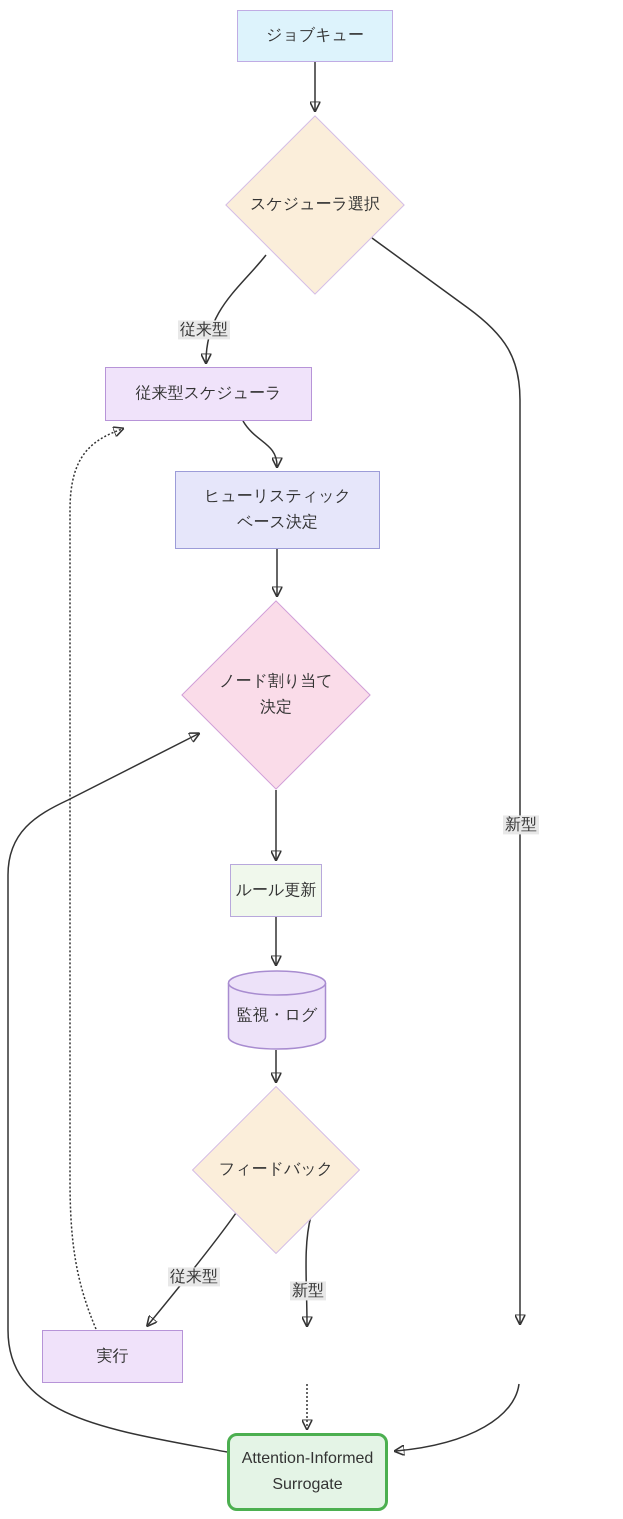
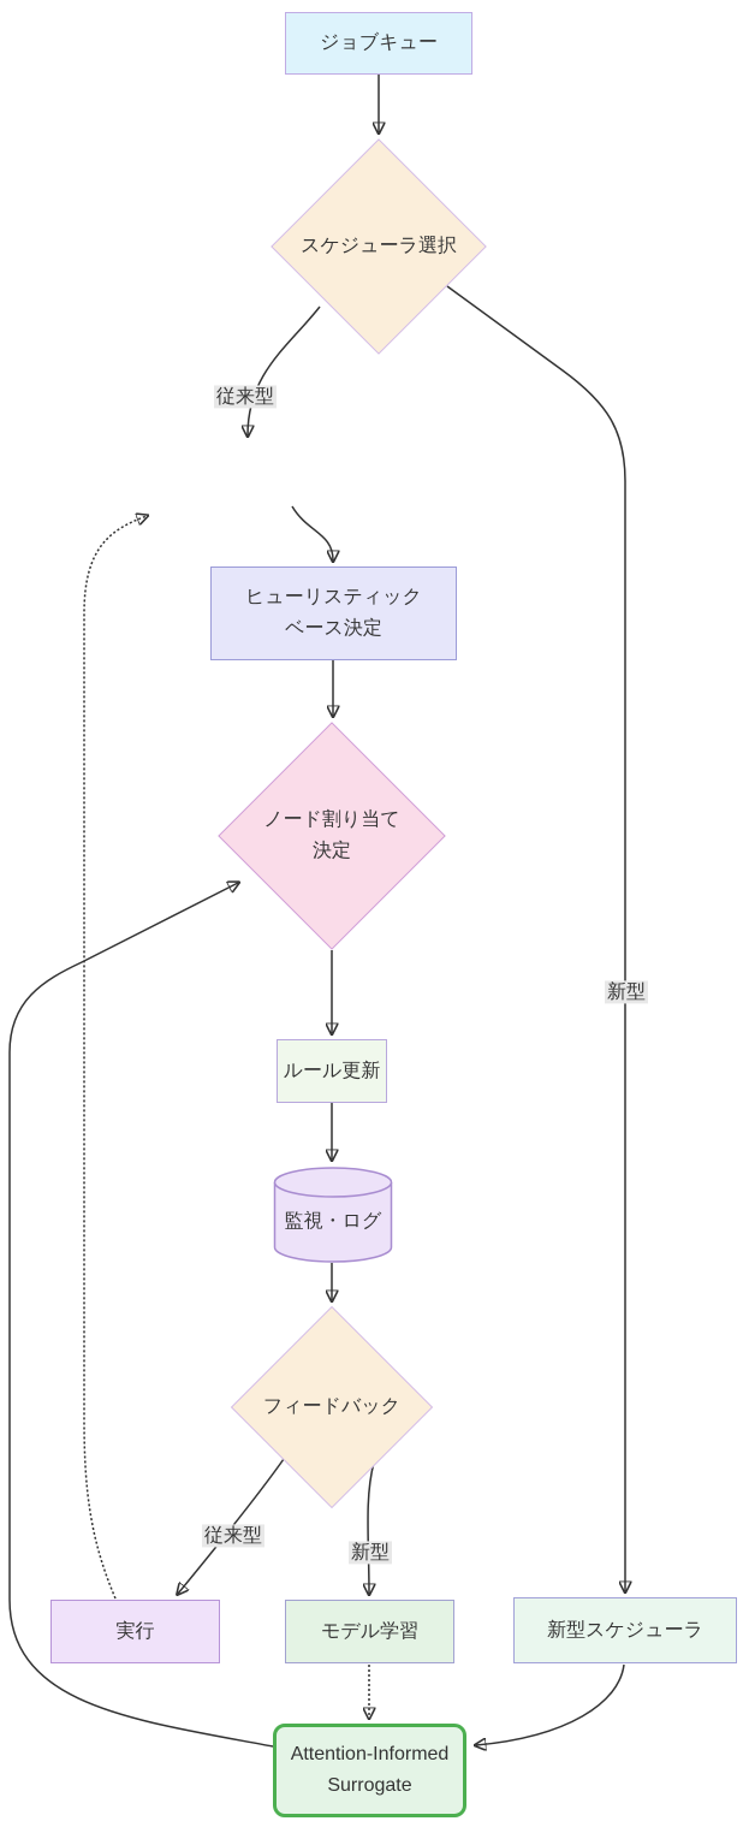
  従来型
  新型
  従来型
  新型
  ジョブキュー
  スケジューラ選択
- 従来型スケジューラ
  ヒューリスティック
  ベース決定
  ノード割り当て
  決定
  ルール更新
  監視・ログ
  フィードバック
  実行
+ モデル学習
+ 新型スケジューラ
  Attention-Informed
  Surrogate
